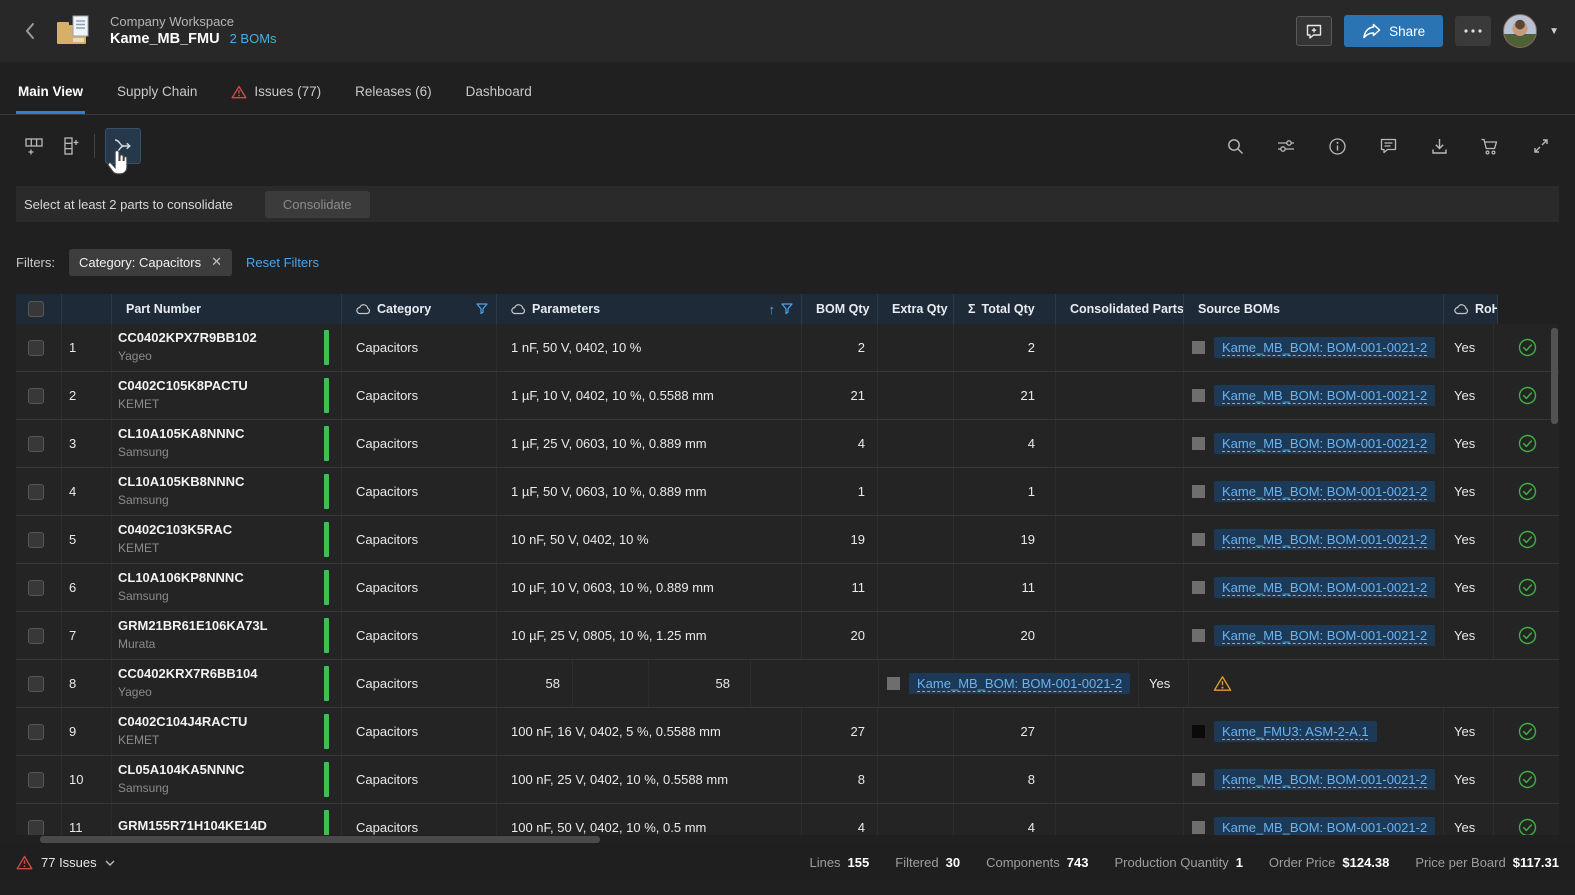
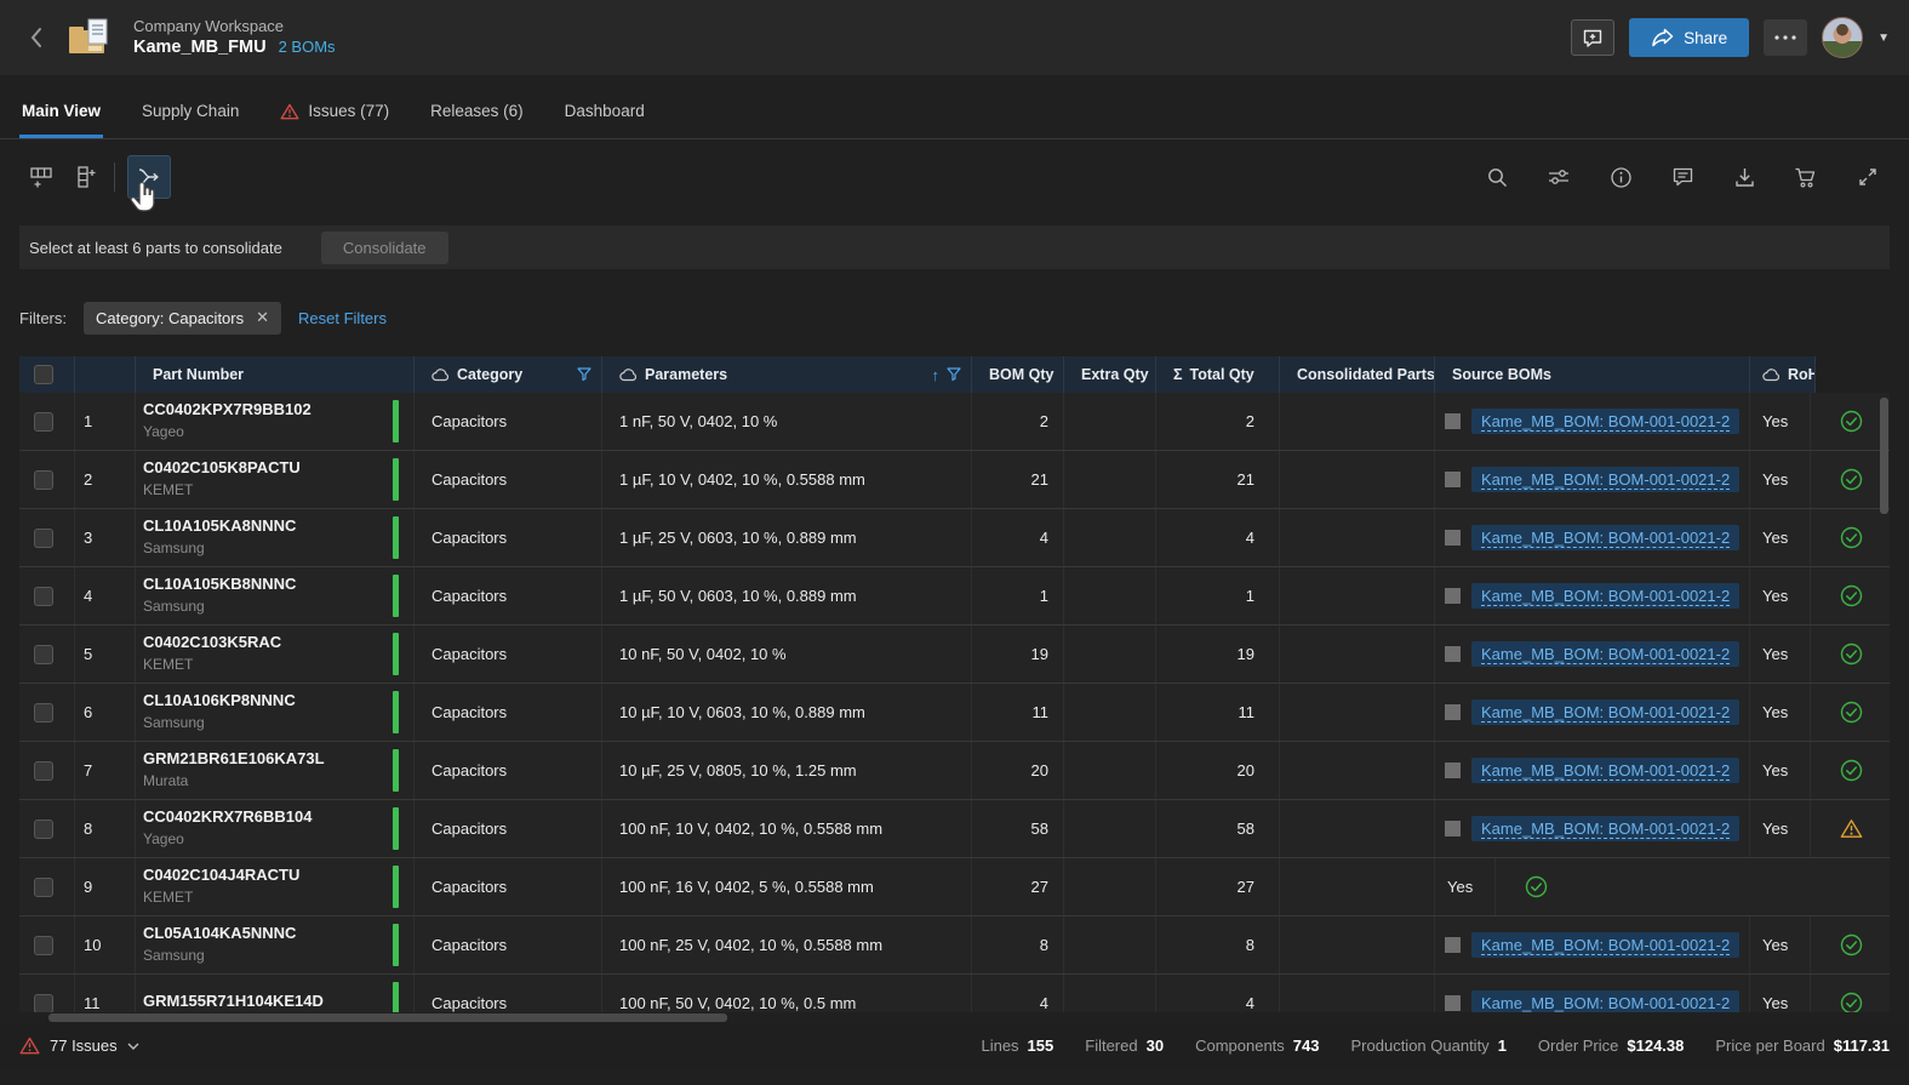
  Company Workspace
  Kame_MB_FMU
  2 BOMs
  Share
  ▼
  Main View
  Supply Chain
  Issues (77)
  Releases (6)
  Dashboard
- Select at least 2 parts to consolidate
+ Select at least 6 parts to consolidate
  Consolidate
  Filters:
  Category: Capacitors
  ✕
  Reset Filters
  Part Number
  Category
  Parameters
  ↑
  BOM Qty
  Extra Qty
  Σ
  Total Qty
  Consolidated Parts
  Source BOMs
  RoH
  1
  CC0402KPX7R9BB102
  Yageo
  Capacitors
  1 nF, 50 V, 0402, 10 %
  2
  2
  Kame_MB_BOM: BOM-001-0021-2
  Yes
  2
  C0402C105K8PACTU
  KEMET
  Capacitors
  1 µF, 10 V, 0402, 10 %, 0.5588 mm
  21
  21
  Kame_MB_BOM: BOM-001-0021-2
  Yes
  3
  CL10A105KA8NNNC
  Samsung
  Capacitors
  1 µF, 25 V, 0603, 10 %, 0.889 mm
  4
  4
  Kame_MB_BOM: BOM-001-0021-2
  Yes
  4
  CL10A105KB8NNNC
  Samsung
  Capacitors
  1 µF, 50 V, 0603, 10 %, 0.889 mm
  1
  1
  Kame_MB_BOM: BOM-001-0021-2
  Yes
  5
  C0402C103K5RAC
  KEMET
  Capacitors
  10 nF, 50 V, 0402, 10 %
  19
  19
  Kame_MB_BOM: BOM-001-0021-2
  Yes
  6
  CL10A106KP8NNNC
  Samsung
  Capacitors
  10 µF, 10 V, 0603, 10 %, 0.889 mm
  11
  11
  Kame_MB_BOM: BOM-001-0021-2
  Yes
  7
  GRM21BR61E106KA73L
  Murata
  Capacitors
  10 µF, 25 V, 0805, 10 %, 1.25 mm
  20
  20
  Kame_MB_BOM: BOM-001-0021-2
  Yes
  8
  CC0402KRX7R6BB104
  Yageo
  Capacitors
+ 100 nF, 10 V, 0402, 10 %, 0.5588 mm
  58
  58
  Kame_MB_BOM: BOM-001-0021-2
  Yes
  9
  C0402C104J4RACTU
  KEMET
  Capacitors
  100 nF, 16 V, 0402, 5 %, 0.5588 mm
  27
  27
- Kame_FMU3: ASM-2-A.1
  Yes
  10
  CL05A104KA5NNNC
  Samsung
  Capacitors
  100 nF, 25 V, 0402, 10 %, 0.5588 mm
  8
  8
  Kame_MB_BOM: BOM-001-0021-2
  Yes
  11
  GRM155R71H104KE14D
  Capacitors
  100 nF, 50 V, 0402, 10 %, 0.5 mm
  4
  4
  Kame_MB_BOM: BOM-001-0021-2
  Yes
  77 Issues
  Lines
  155
  Filtered
  30
  Components
  743
  Production Quantity
  1
  Order Price
  $124.38
  Price per Board
  $117.31
